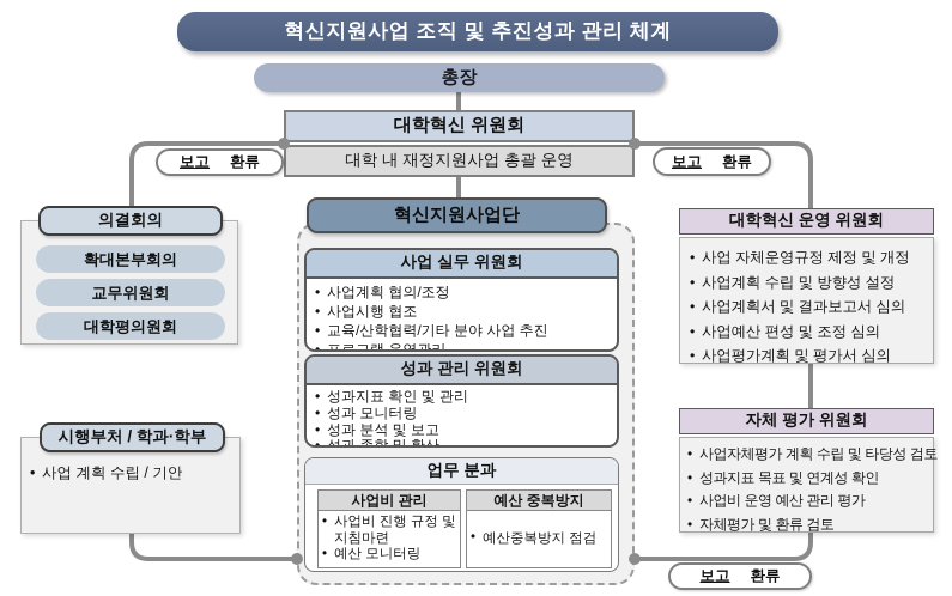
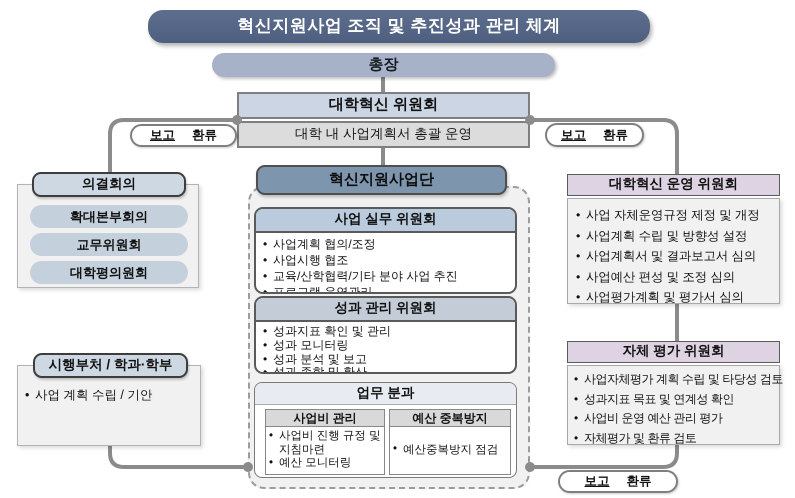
  혁신지원사업 조직 및 추진성과 관리 체계
  총장
  대학혁신 위원회
- 대학 내 재정지원사업 총괄 운영
+ 대학 내 사업계획서 총괄 운영
  보고
  환류
  보고
  환류
  보고
  환류
  의결회의
  확대본부회의
  교무위원회
  대학평의원회
  시행부처 / 학과·학부
  사업 계획 수립 / 기안
  혁신지원사업단
  사업 실무 위원회
  사업계획 협의/조정
  사업시행 협조
  교육/산학협력/기타 분야 사업 추진
  성과 관리 위원회
  성과지표 확인 및 관리
  성과 모니터링
  성과 분석 및 보고
  업무 분과
  사업비 관리
  사업비 진행 규정 및 지침마련
  예산 모니터링
  예산 중복방지
  예산중복방지 점검
  대학혁신 운영 위원회
  사업 자체운영규정 제정 및 개정
  사업계획 수립 및 방향성 설정
  사업계획서 및 결과보고서 심의
  사업예산 편성 및 조정 심의
  사업평가계획 및 평가서 심의
  자체 평가 위원회
  사업자체평가 계획 수립 및 타당성 검토
  성과지표 목표 및 연계성 확인
  사업비 운영 예산 관리 평가
  자체평가 및 환류 검토
